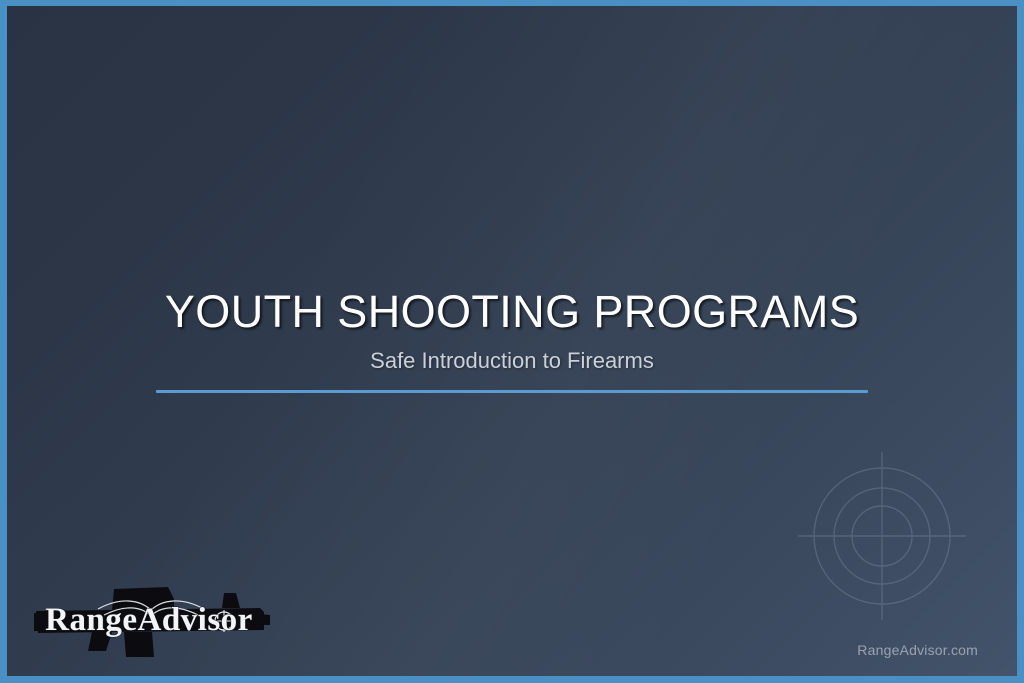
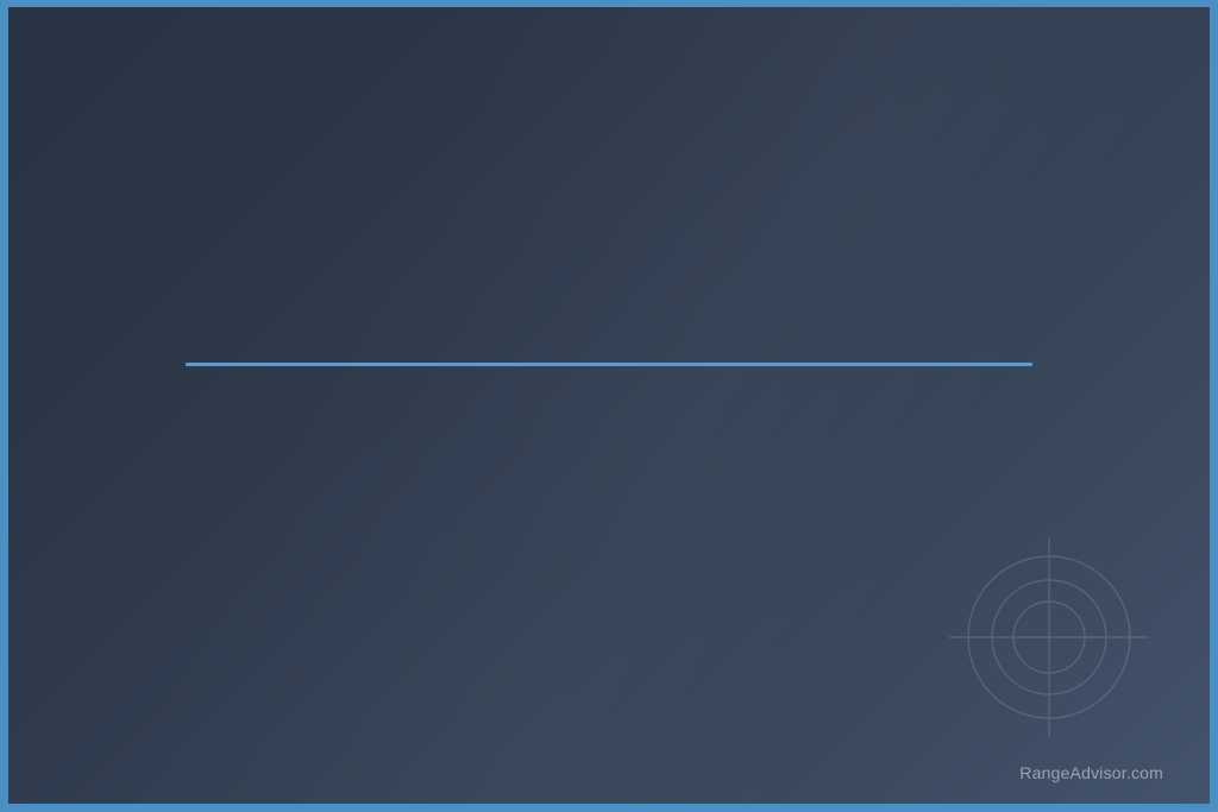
- YOUTH SHOOTING PROGRAMS
- Safe Introduction to Firearms
- RangeAdvisor
  RangeAdvisor.com
